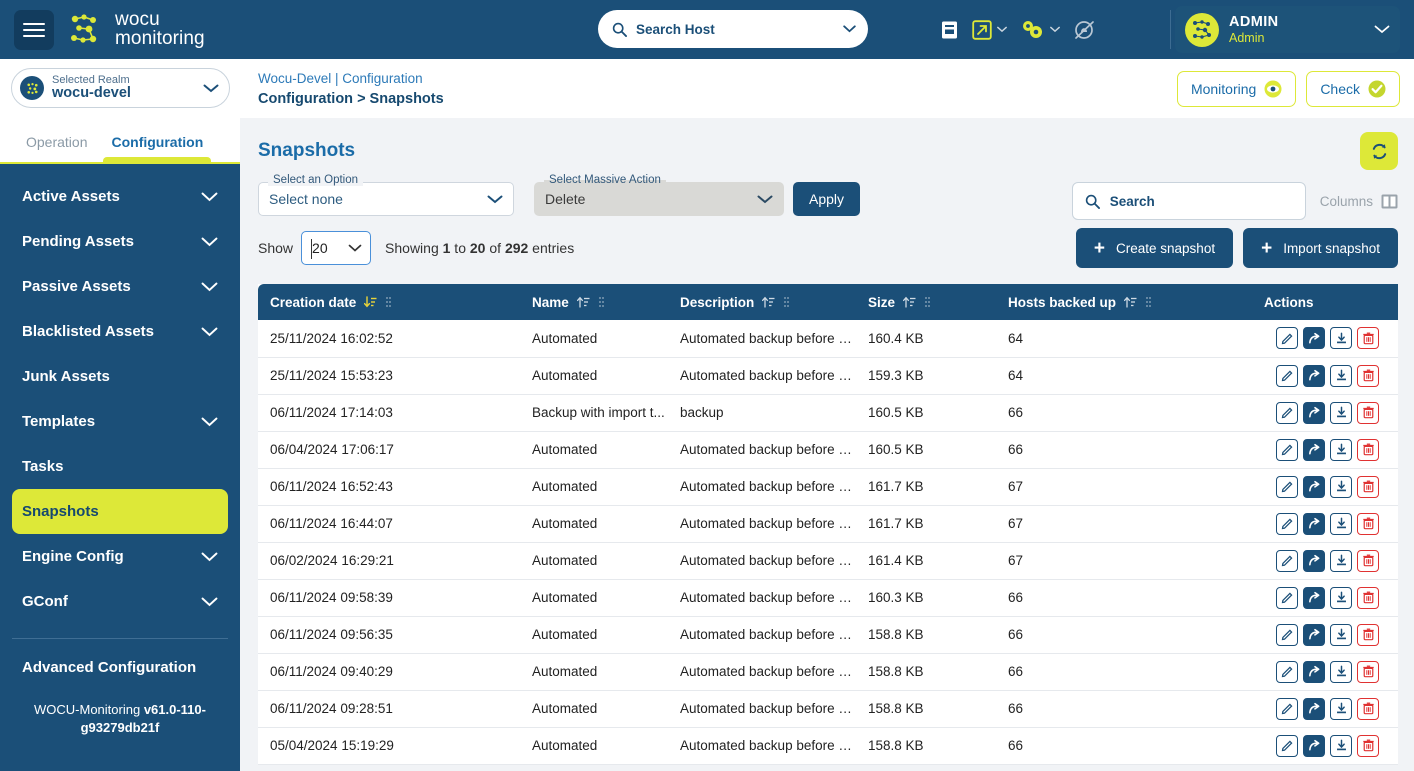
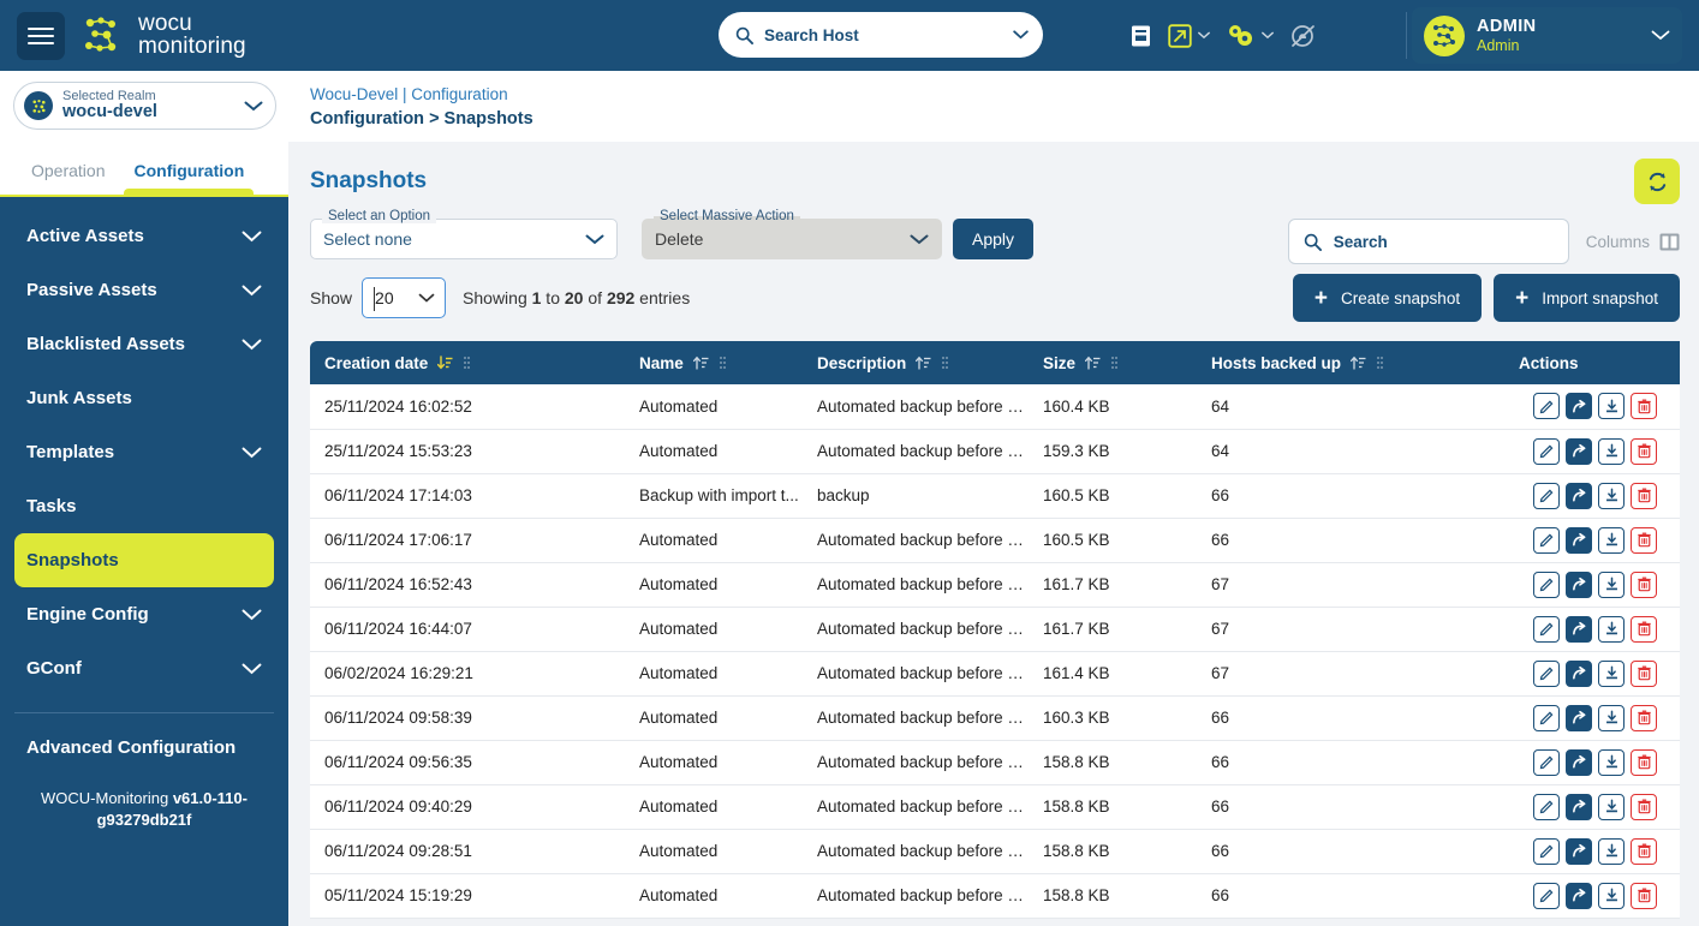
  wocu
  monitoring
  Search Host
  ADMIN
  Admin
  Selected Realm
  wocu-devel
  Operation
  Configuration
  Active Assets
- Pending Assets
  Passive Assets
  Blacklisted Assets
  Junk Assets
  Templates
  Tasks
  Snapshots
  Engine Config
  GConf
  Advanced Configuration
  WOCU-Monitoring v61.0-110-g93279db21f
  Wocu-Devel | Configuration
  Configuration > Snapshots
- Monitoring
- Check
  Snapshots
  Select an Option
  Select none
  Select Massive Action
  Delete
  Apply
  Search
  Columns
  Show
  20
  Showing 1 to 20 of 292 entries
  +
  Create snapshot
  +
  Import snapshot
  Creation date	Name	Description	Size	Hosts backed up	Actions
  25/11/2024 16:02:52	Automated	Automated backup before res	160.4 KB	64
  25/11/2024 15:53:23	Automated	Automated backup before res	159.3 KB	64
  06/11/2024 17:14:03	Backup with import t...	backup	160.5 KB	66
- 06/04/2024 17:06:17	Automated	Automated backup before res	160.5 KB	66
+ 06/11/2024 17:06:17	Automated	Automated backup before res	160.5 KB	66
  06/11/2024 16:52:43	Automated	Automated backup before res	161.7 KB	67
  06/11/2024 16:44:07	Automated	Automated backup before res	161.7 KB	67
  06/02/2024 16:29:21	Automated	Automated backup before res	161.4 KB	67
  06/11/2024 09:58:39	Automated	Automated backup before res	160.3 KB	66
  06/11/2024 09:56:35	Automated	Automated backup before res	158.8 KB	66
  06/11/2024 09:40:29	Automated	Automated backup before res	158.8 KB	66
  06/11/2024 09:28:51	Automated	Automated backup before res	158.8 KB	66
- 05/04/2024 15:19:29	Automated	Automated backup before res	158.8 KB	66
+ 05/11/2024 15:19:29	Automated	Automated backup before res	158.8 KB	66
